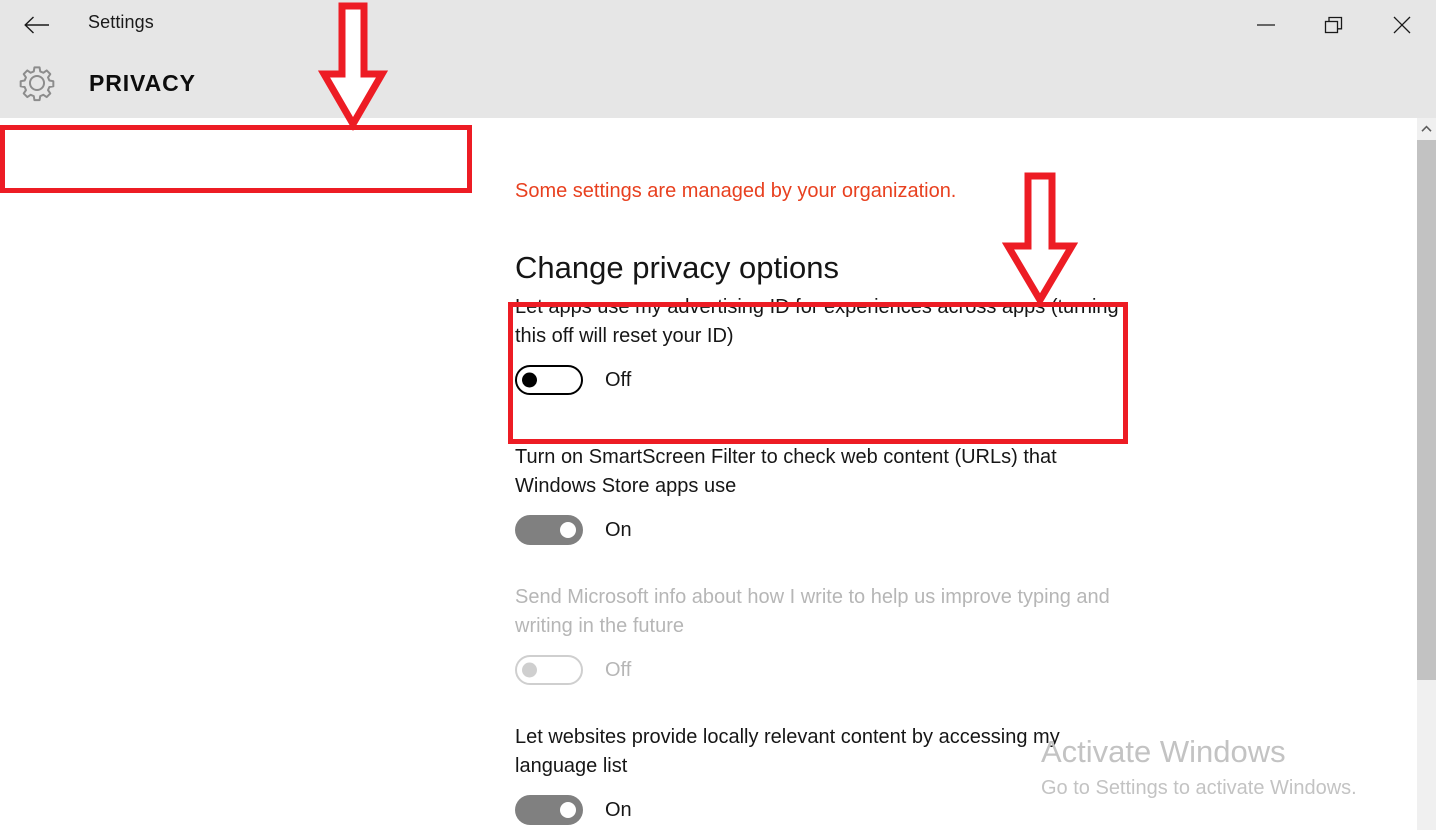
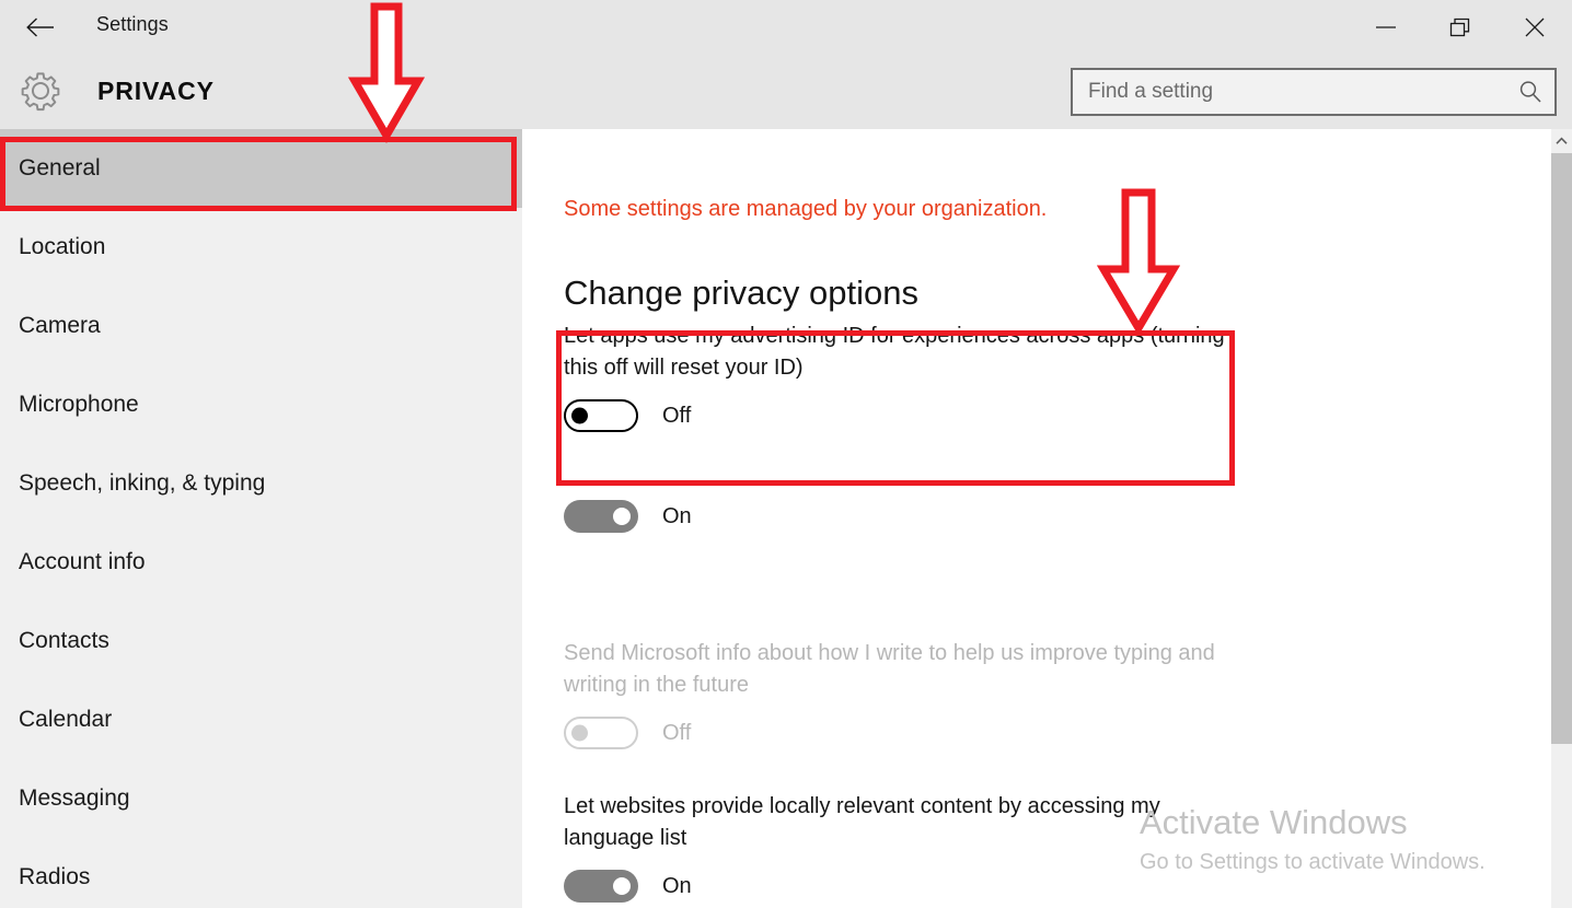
  Settings
  PRIVACY
+ Find a setting
+ General
+ Location
+ Camera
+ Microphone
+ Speech, inking, & typing
+ Account info
+ Contacts
+ Calendar
+ Messaging
+ Radios
  Some settings are managed by your organization.
  Change privacy options
  Let apps use my advertising ID for experiences across apps (turning this off will reset your ID)
  Off
- Turn on SmartScreen Filter to check web content (URLs) that Windows Store apps use
  On
  Send Microsoft info about how I write to help us improve typing and writing in the future
  Off
  Let websites provide locally relevant content by accessing my language list
  On
  Activate Windows
  Go to Settings to activate Windows.
